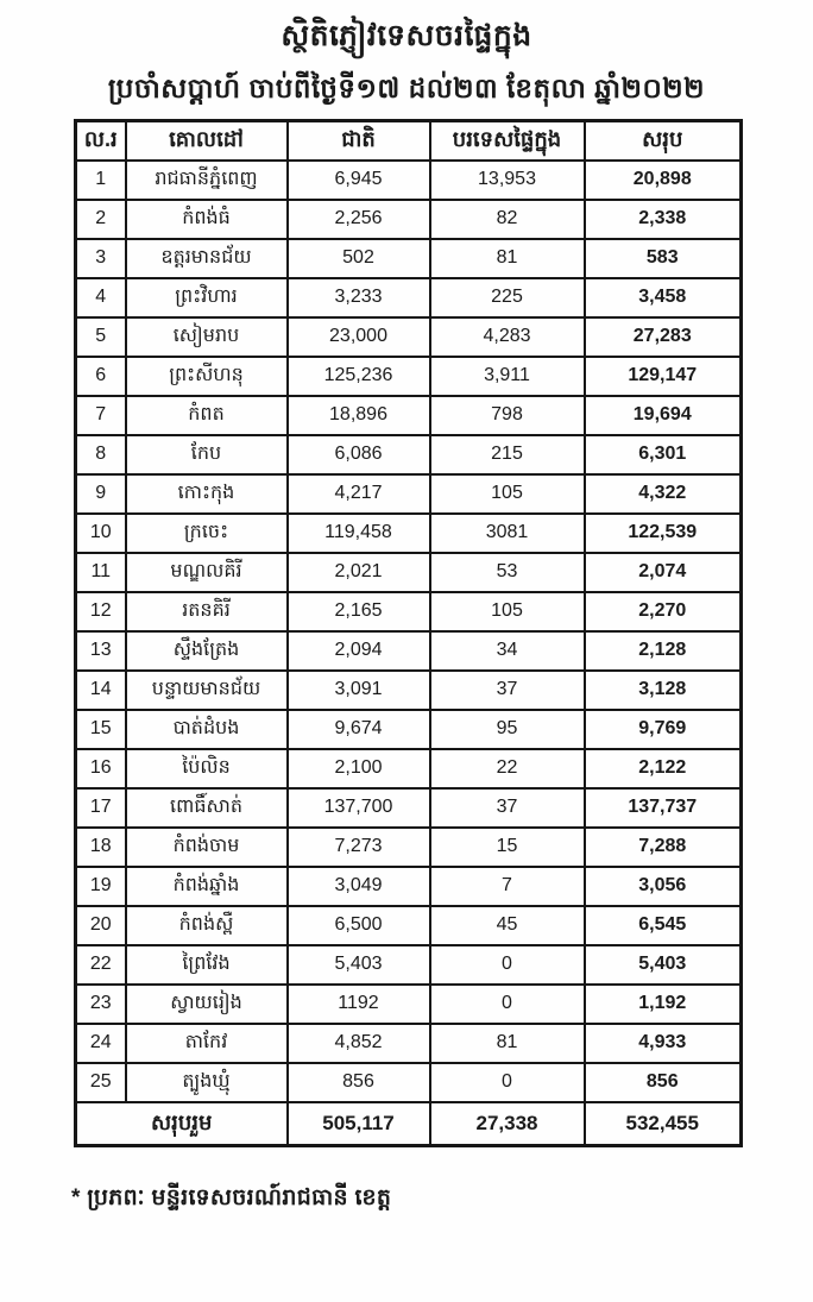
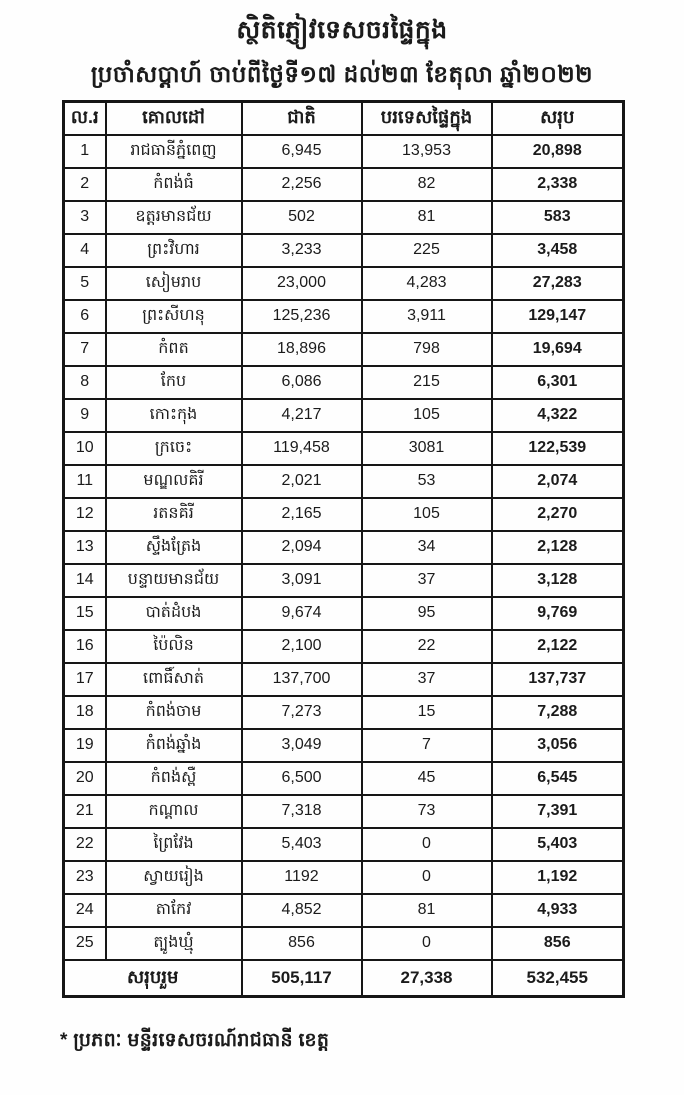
  ស្ថិតិភ្ញៀវទេសចរផ្ទៃក្នុង
  ប្រចាំសប្តាហ៍ ចាប់ពីថ្ងៃទី១៧ ដល់២៣ ខែតុលា ឆ្នាំ២០២២
  ល.រ	គោលដៅ	ជាតិ	បរទេសផ្ទៃក្នុង	សរុប
  1	រាជធានីភ្នំពេញ	6,945	13,953	20,898
  2	កំពង់ធំ	2,256	82	2,338
  3	ឧត្តរមានជ័យ	502	81	583
  4	ព្រះវិហារ	3,233	225	3,458
  5	សៀមរាប	23,000	4,283	27,283
  6	ព្រះសីហនុ	125,236	3,911	129,147
  7	កំពត	18,896	798	19,694
  8	កែប	6,086	215	6,301
  9	កោះកុង	4,217	105	4,322
  10	ក្រចេះ	119,458	3081	122,539
  11	មណ្ឌលគិរី	2,021	53	2,074
  12	រតនគិរី	2,165	105	2,270
  13	ស្ទឹងត្រែង	2,094	34	2,128
  14	បន្ទាយមានជ័យ	3,091	37	3,128
  15	បាត់ដំបង	9,674	95	9,769
  16	ប៉ៃលិន	2,100	22	2,122
  17	ពោធិ៍សាត់	137,700	37	137,737
  18	កំពង់ចាម	7,273	15	7,288
  19	កំពង់ឆ្នាំង	3,049	7	3,056
  20	កំពង់ស្ពឺ	6,500	45	6,545
+ 21	កណ្តាល	7,318	73	7,391
  22	ព្រៃវែង	5,403	0	5,403
  23	ស្វាយរៀង	1192	0	1,192
  24	តាកែវ	4,852	81	4,933
  25	ត្បូងឃ្មុំ	856	0	856
  សរុបរួម	505,117	27,338	532,455
  * ប្រភពៈ មន្ទីរទេសចរណ៍រាជធានី ខេត្ត
